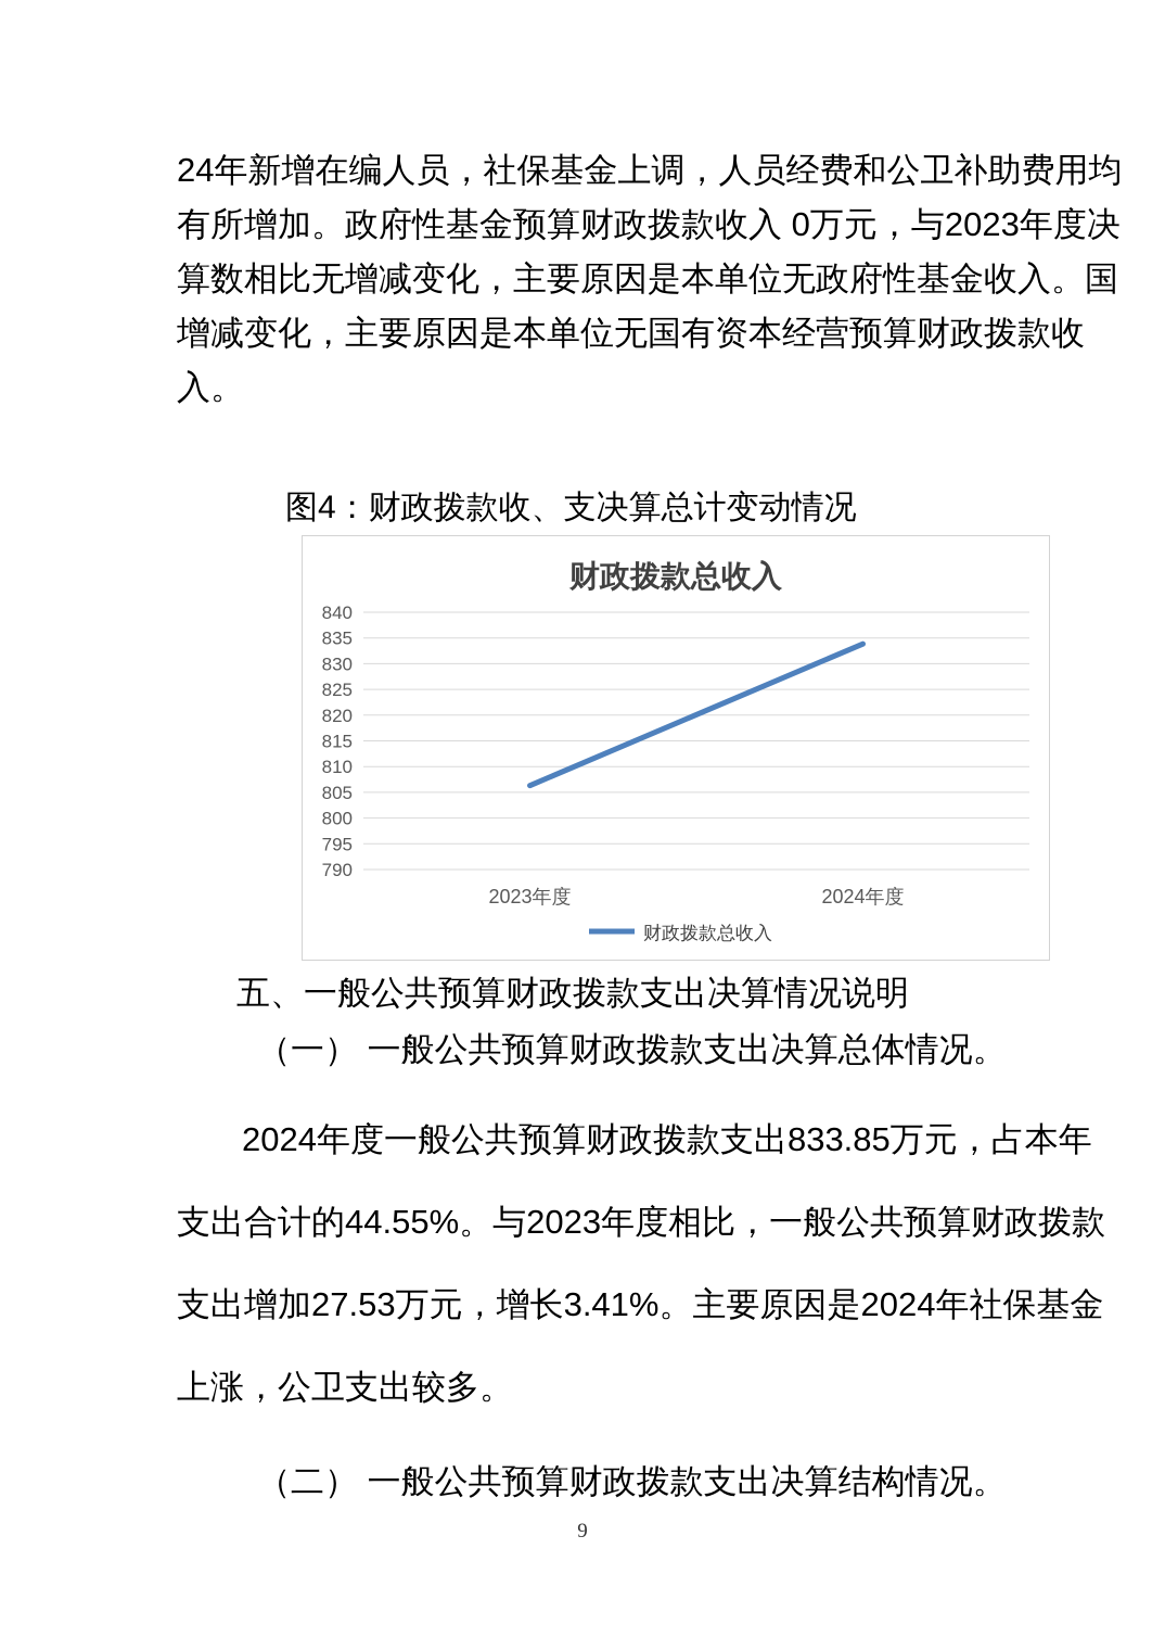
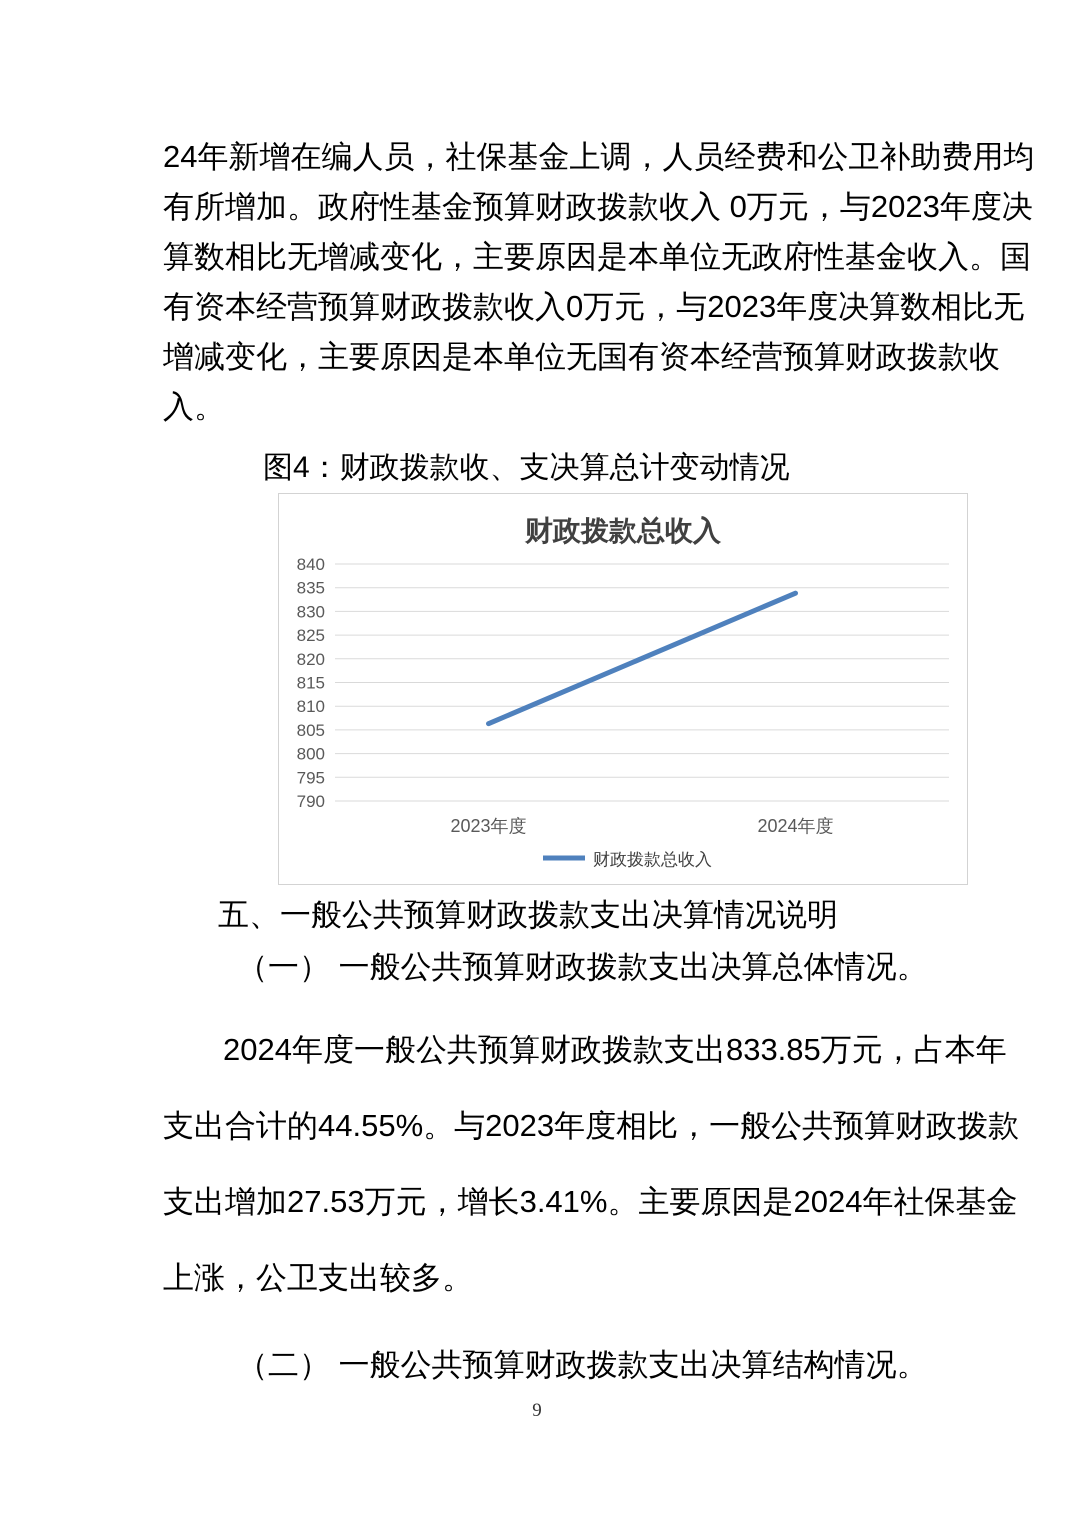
  24年新增在编人员，社保基金上调，人员经费和公卫补助费用均
  有所增加。政府性基金预算财政拨款收入 0万元，与2023年度决
  算数相比无增减变化，主要原因是本单位无政府性基金收入。国
+ 有资本经营预算财政拨款收入0万元，与2023年度决算数相比无
  增减变化，主要原因是本单位无国有资本经营预算财政拨款收
  入。
  图4：财政拨款收、支决算总计变动情况
  财政拨款总收入
  840
  835
  830
  825
  820
  815
  810
  805
  800
  795
  790
  2023年度
  2024年度
  财政拨款总收入
  五、一般公共预算财政拨款支出决算情况说明
  （一） 一般公共预算财政拨款支出决算总体情况。
  2024年度一般公共预算财政拨款支出833.85万元，占本年
  支出合计的44.55%。与2023年度相比，一般公共预算财政拨款
  支出增加27.53万元，增长3.41%。主要原因是2024年社保基金
  上涨，公卫支出较多。
  （二） 一般公共预算财政拨款支出决算结构情况。
  9
